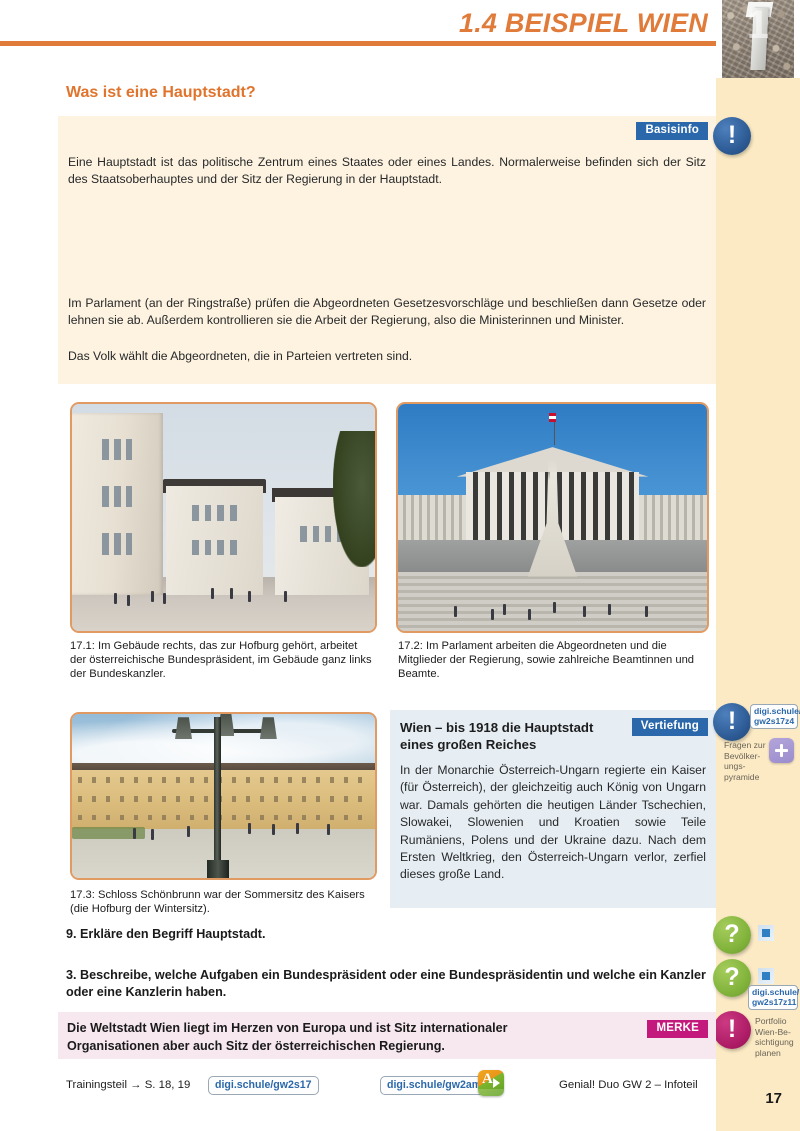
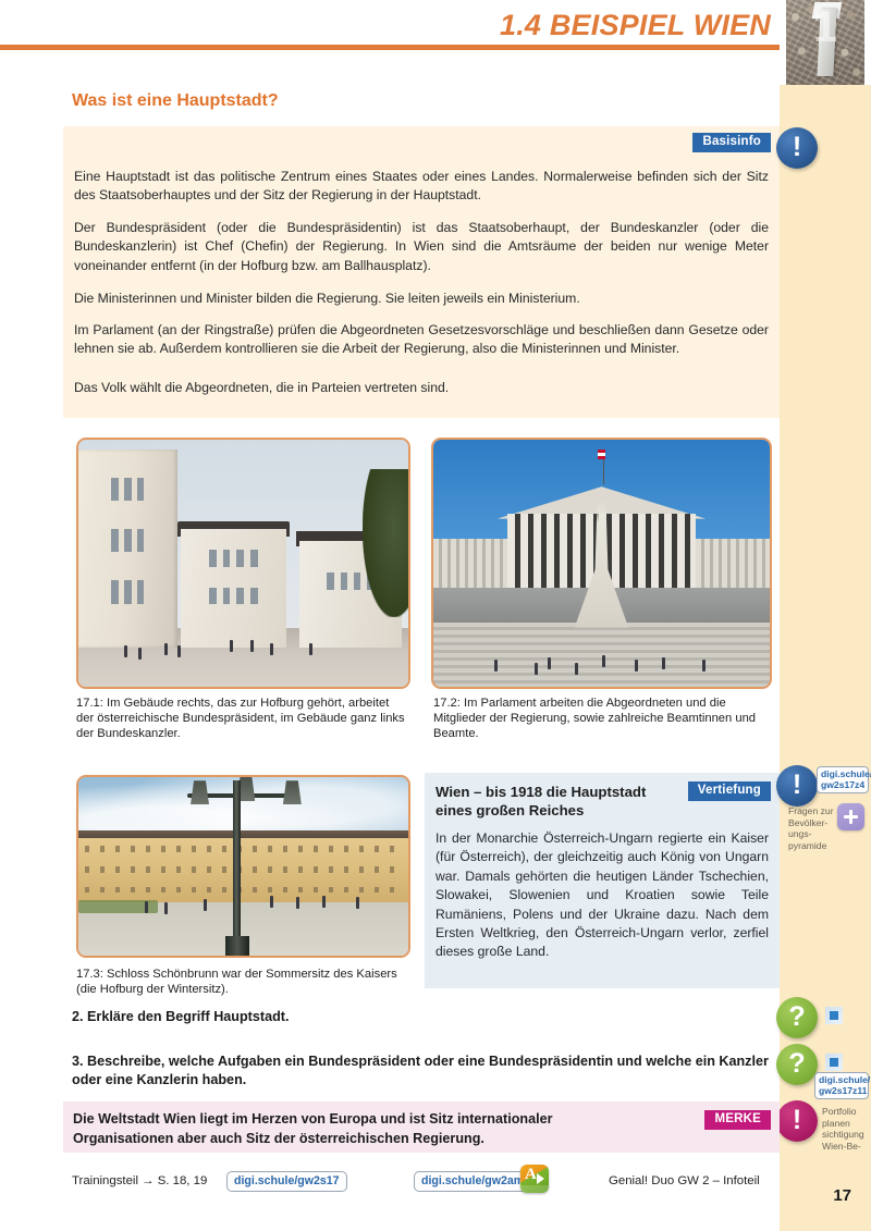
  1
  1.4 BEISPIEL WIEN
  Was ist eine Hauptstadt?
  Basisinfo
  Eine Hauptstadt ist das politische Zentrum eines Staates oder eines Landes. Normalerweise befinden sich der Sitz des Staatsoberhauptes und der Sitz der Regierung in der Hauptstadt.
+ Der Bundespräsident (oder die Bundespräsidentin) ist das Staatsoberhaupt, der Bundeskanzler (oder die Bundeskanzlerin) ist Chef (Chefin) der Regierung. In Wien sind die Amtsräume der beiden nur wenige Meter voneinander entfernt (in der Hofburg bzw. am Ballhausplatz).
+ Die Ministerinnen und Minister bilden die Regierung. Sie leiten jeweils ein Ministerium.
  Im Parlament (an der Ringstraße) prüfen die Abgeordneten Gesetzesvorschläge und beschließen dann Gesetze oder lehnen sie ab. Außerdem kontrollieren sie die Arbeit der Regierung, also die Ministerinnen und Minister.
  Das Volk wählt die Abgeordneten, die in Parteien vertreten sind.
  !
  17.1: Im Gebäude rechts, das zur Hofburg gehört, arbeitet der österreichische Bundespräsident, im Gebäude ganz links der Bundeskanzler.
  17.2: Im Parlament arbeiten die Abgeordneten und die Mitglieder der Regierung, sowie zahlreiche Beamtinnen und Beamte.
  17.3: Schloss Schönbrunn war der Sommersitz des Kaisers (die Hofburg der Wintersitz).
  Vertiefung
  Wien – bis 1918 die Hauptstadt eines großen Reiches
  In der Monarchie Österreich-Ungarn regierte ein Kaiser (für Österreich), der gleichzeitig auch König von Ungarn war. Damals gehörten die heutigen Länder Tschechien, Slowakei, Slowenien und Kroatien sowie Teile Rumäniens, Polens und der Ukraine dazu. Nach dem Ersten Weltkrieg, den Österreich-Ungarn verlor, zerfiel dieses große Land.
  !
  digi.schule
  gw2s17z4
  Fragen zur
  Bevölker-
  ungs-
  pyramide
- 9. Erkläre den Begriff Hauptstadt.
+ 2. Erkläre den Begriff Hauptstadt.
  3. Beschreibe, welche Aufgaben ein Bundespräsident oder eine Bundespräsidentin und welche ein Kanzler oder eine Kanzlerin haben.
  ?
  ?
  digi.schule/
  gw2s17z11
  !
  Portfolio
- Wien-Be-
+ planen
  sichtigung
- planen
+ Wien-Be-
  Die Weltstadt Wien liegt im Herzen von Europa und ist Sitz internationaler Organisationen aber auch Sitz der österreichischen Regierung.
  MERKE
  Trainingsteil → S. 18, 19
  digi.schule/gw2s17
  digi.schule/gw2am
  A
  Genial! Duo GW 2 – Infoteil
  17
